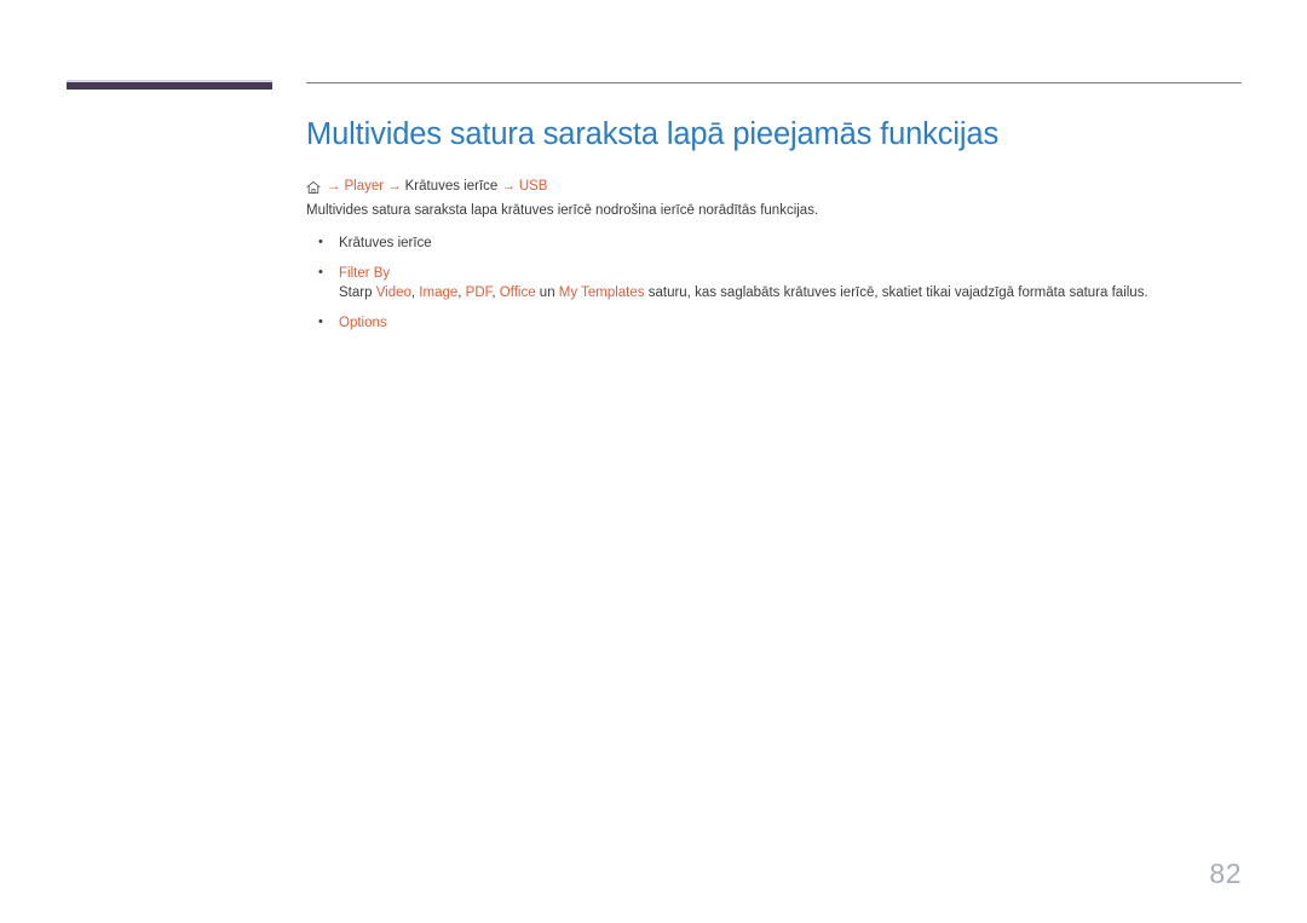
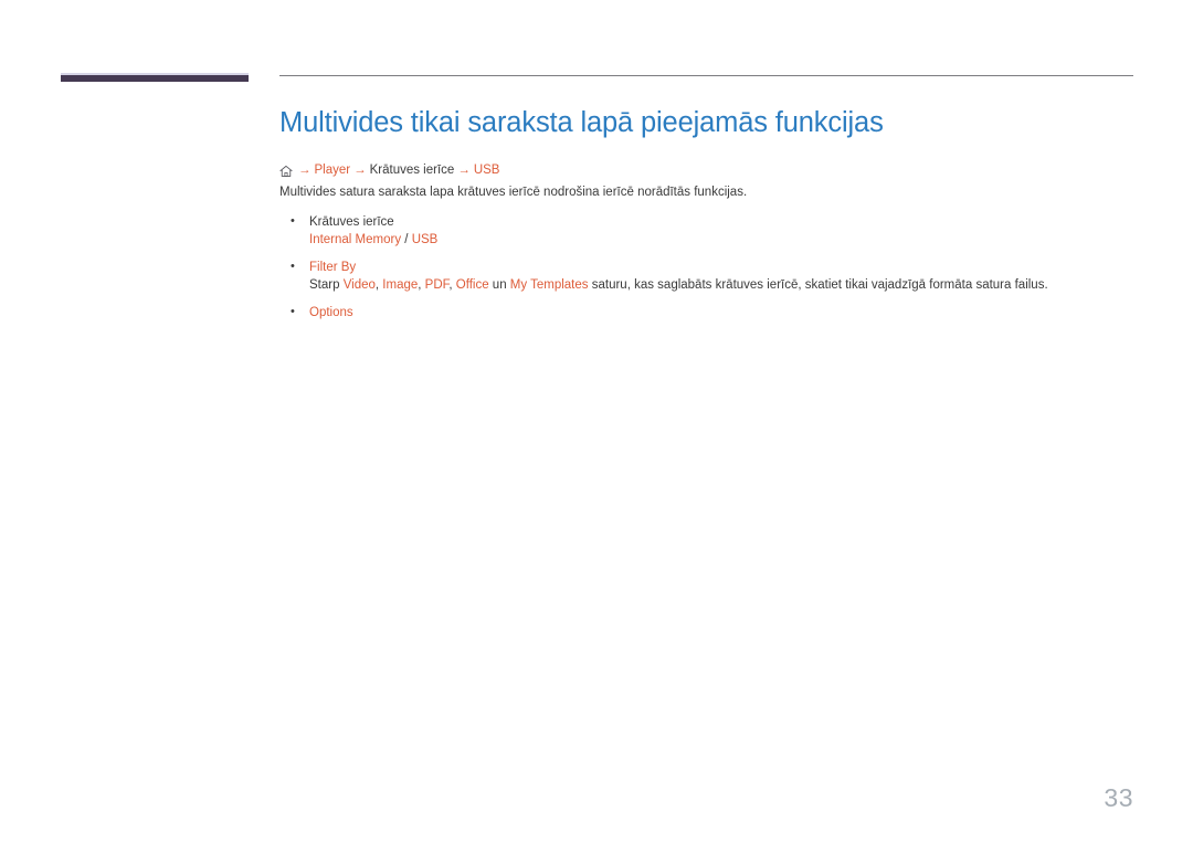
- Multivides satura saraksta lapā pieejamās funkcijas
+ Multivides tikai saraksta lapā pieejamās funkcijas
  →
  Player
  →
  Krātuves ierīce
  →
  USB
  Multivides satura saraksta lapa krātuves ierīcē nodrošina ierīcē norādītās funkcijas.
  Krātuves ierīce
+ Internal Memory / USB
  Filter By
  Starp Video, Image, PDF, Office un My Templates saturu, kas saglabāts krātuves ierīcē, skatiet tikai vajadzīgā formāta satura failus.
  Options
- 82
+ 33
